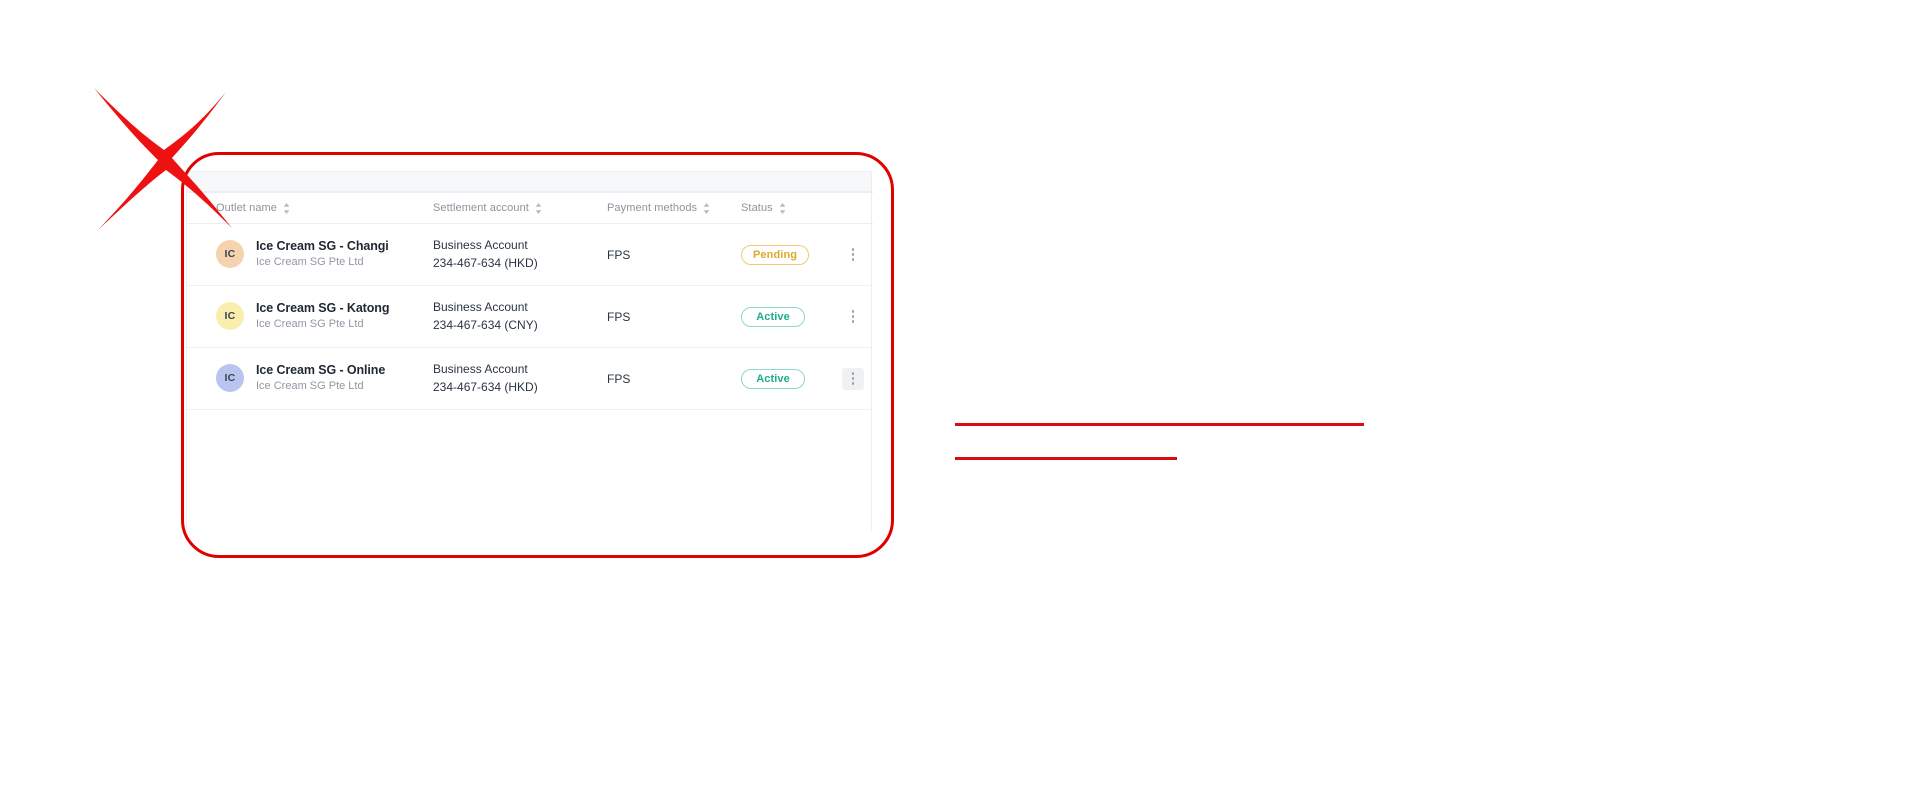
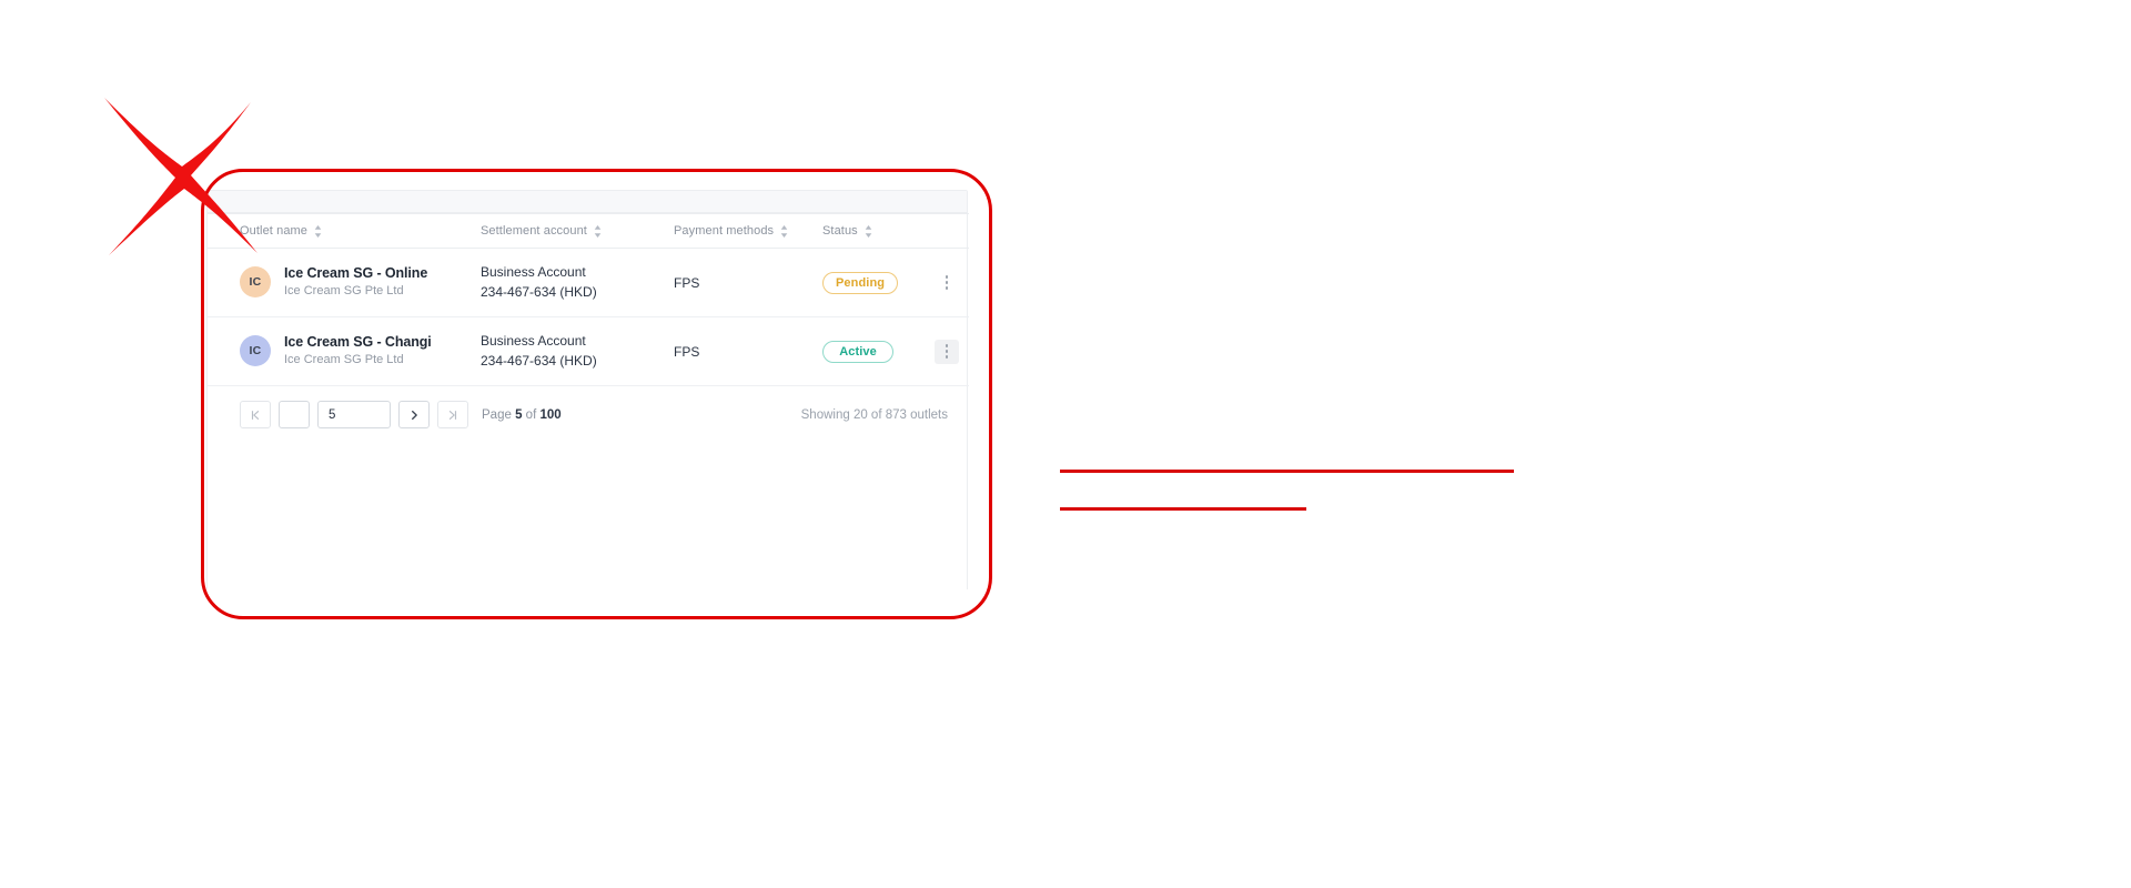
  Outlet name	Settlement account	Payment methods	Status
- IC Ice Cream SG - Changi Ice Cream SG Pte Ltd	Business Account 234-467-634 (HKD)	FPS	Pending
+ IC Ice Cream SG - Online Ice Cream SG Pte Ltd	Business Account 234-467-634 (HKD)	FPS	Pending
- IC Ice Cream SG - Katong Ice Cream SG Pte Ltd	Business Account 234-467-634 (CNY)	FPS	Active
- IC Ice Cream SG - Online Ice Cream SG Pte Ltd	Business Account 234-467-634 (HKD)	FPS	Active
+ IC Ice Cream SG - Changi Ice Cream SG Pte Ltd	Business Account 234-467-634 (HKD)	FPS	Active
+ 5
+ Page 5 of 100
+ Showing 20 of 873 outlets
